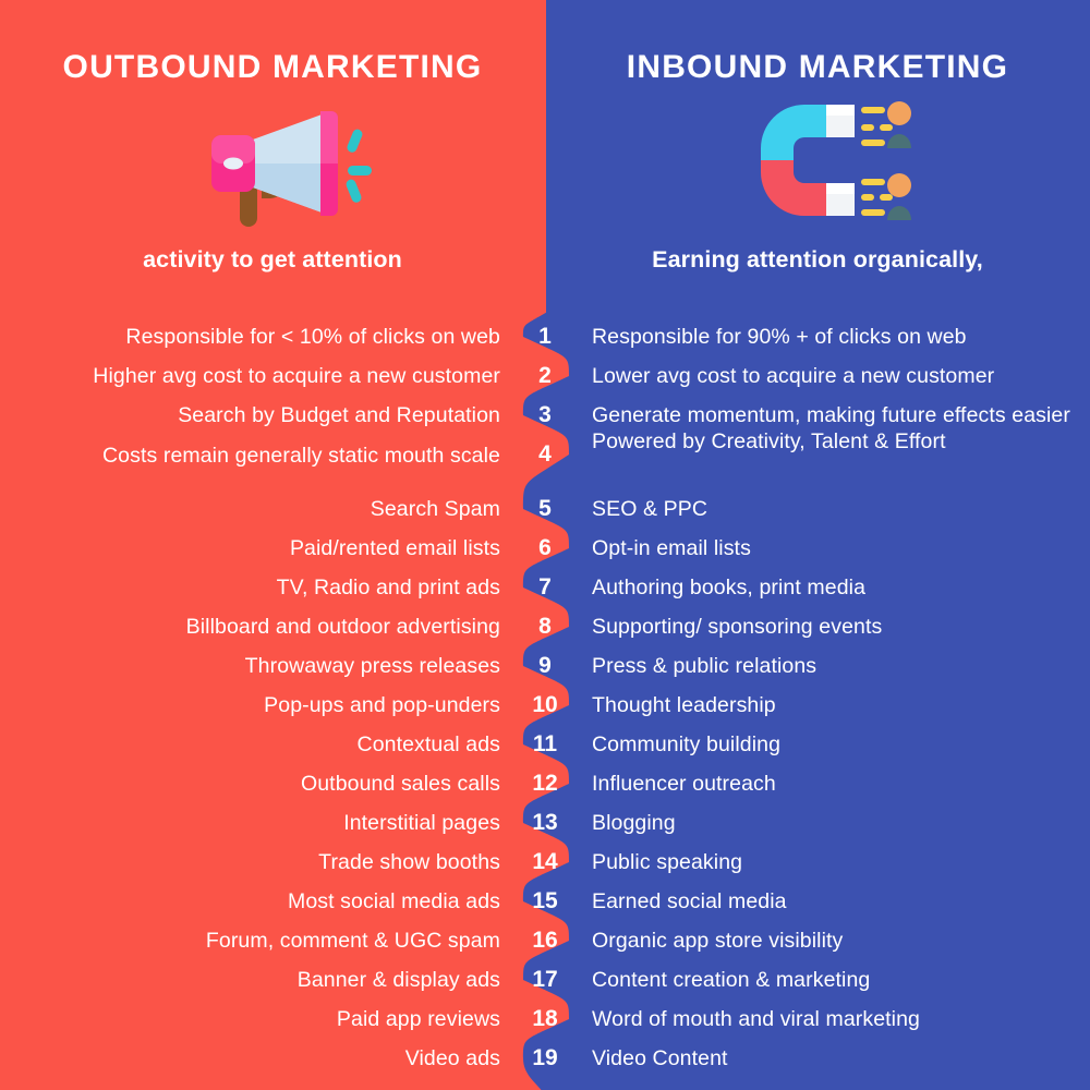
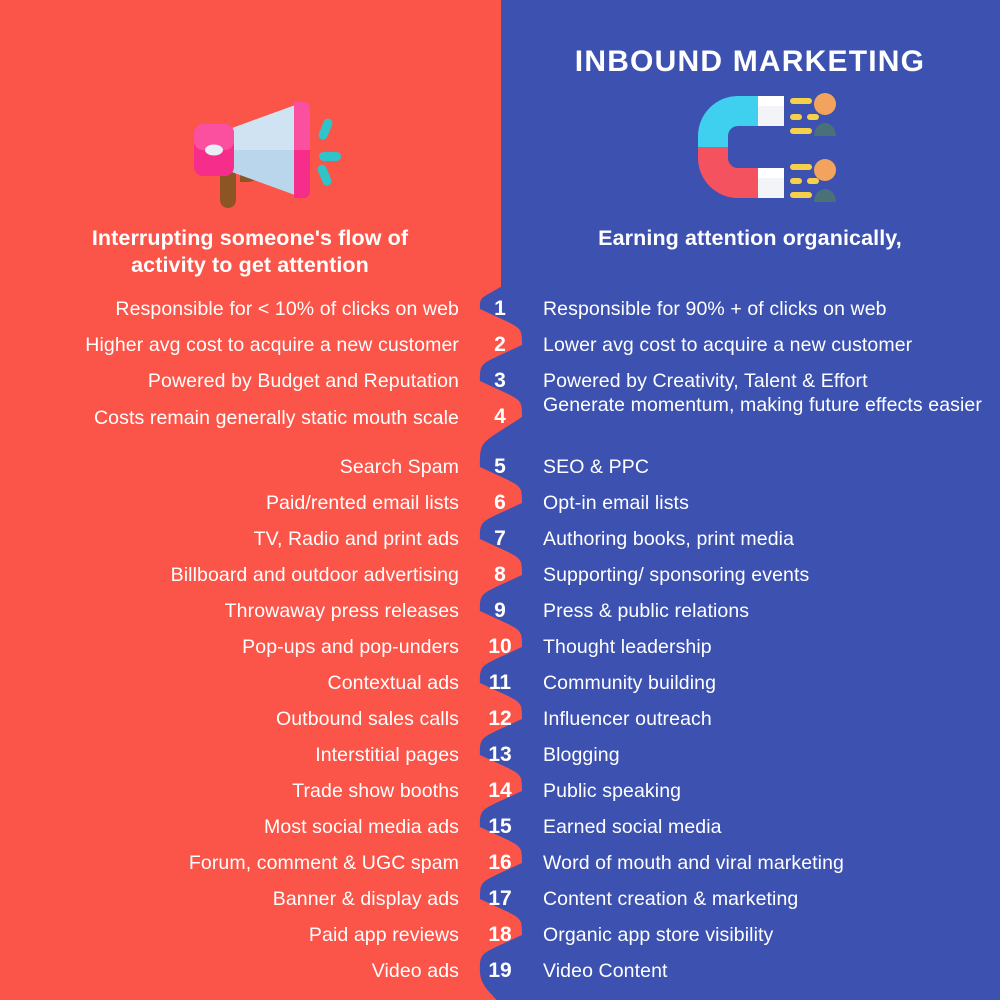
- OUTBOUND MARKETING
  INBOUND MARKETING
+ Interrupting someone's flow of
  activity to get attention
  Earning attention organically,
  Responsible for < 10% of clicks on web
  1
  Responsible for 90% + of clicks on web
  Higher avg cost to acquire a new customer
  2
  Lower avg cost to acquire a new customer
- Search by Budget and Reputation
+ Powered by Budget and Reputation
  3
- Generate momentum, making future effects easier
+ Powered by Creativity, Talent & Effort
  Costs remain generally static mouth scale
  4
- Powered by Creativity, Talent & Effort
+ Generate momentum, making future effects easier
  Search Spam
  5
  SEO & PPC
  Paid/rented email lists
  6
  Opt-in email lists
  TV, Radio and print ads
  7
  Authoring books, print media
  Billboard and outdoor advertising
  8
  Supporting/ sponsoring events
  Throwaway press releases
  9
  Press & public relations
  Pop-ups and pop-unders
  10
  Thought leadership
  Contextual ads
  11
  Community building
  Outbound sales calls
  12
  Influencer outreach
  Interstitial pages
  13
  Blogging
  Trade show booths
  14
  Public speaking
  Most social media ads
  15
  Earned social media
  Forum, comment & UGC spam
  16
- Organic app store visibility
+ Word of mouth and viral marketing
  Banner & display ads
  17
  Content creation & marketing
  Paid app reviews
  18
- Word of mouth and viral marketing
+ Organic app store visibility
  Video ads
  19
  Video Content
